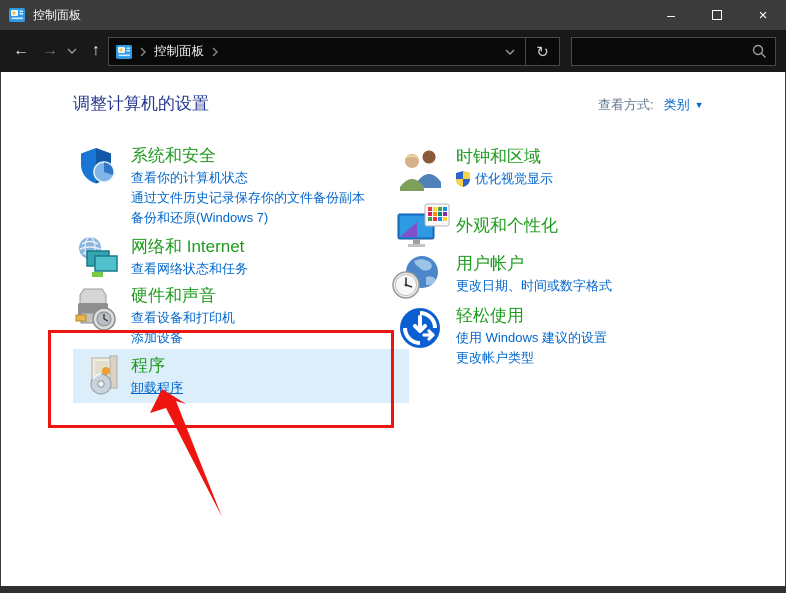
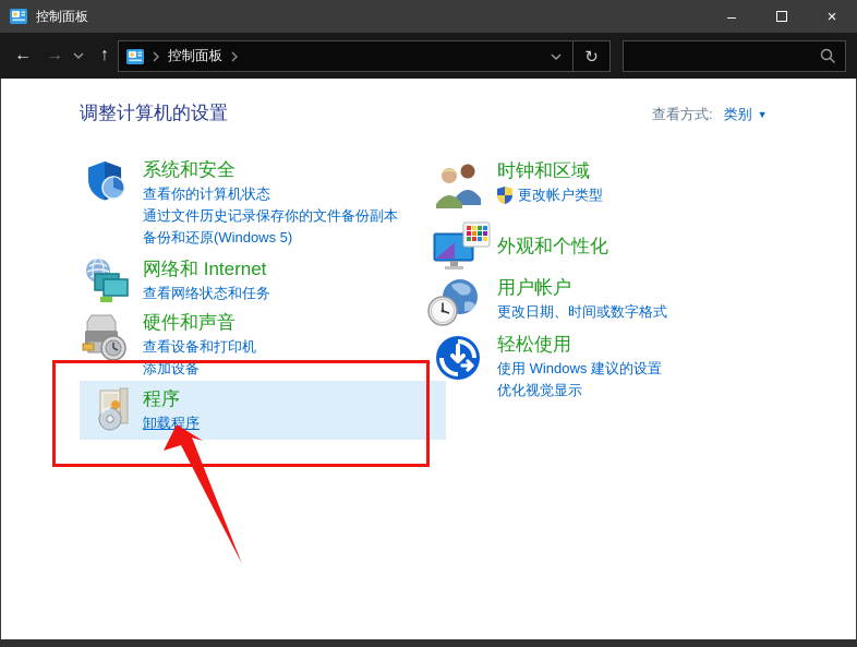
  控制面板
  –
  ×
  ←
  →
  ↑
  控制面板
  ↻
  调整计算机的设置
  查看方式:
  类别
  ▼
  系统和安全
  查看你的计算机状态
  通过文件历史记录保存你的文件备份副本
- 备份和还原(Windows 7)
+ 备份和还原(Windows 5)
  网络和 Internet
  查看网络状态和任务
  硬件和声音
  查看设备和打印机
  添加设备
  程序
  卸载程序
  时钟和区域
- 优化视觉显示
+ 更改帐户类型
  外观和个性化
  用户帐户
  更改日期、时间或数字格式
  轻松使用
  使用 Windows 建议的设置
- 更改帐户类型
+ 优化视觉显示
